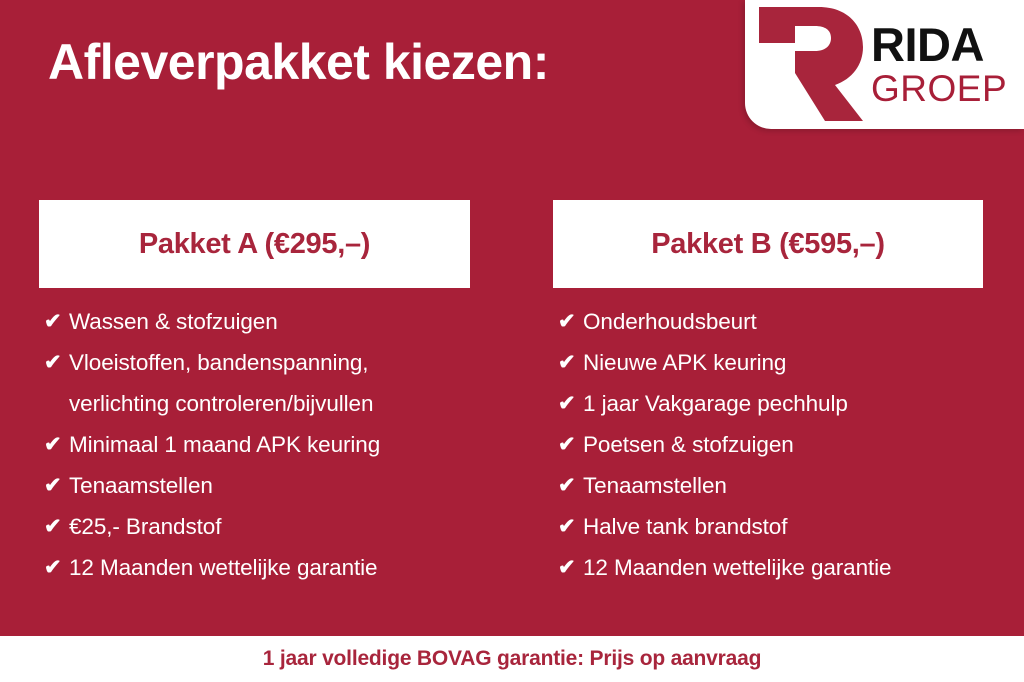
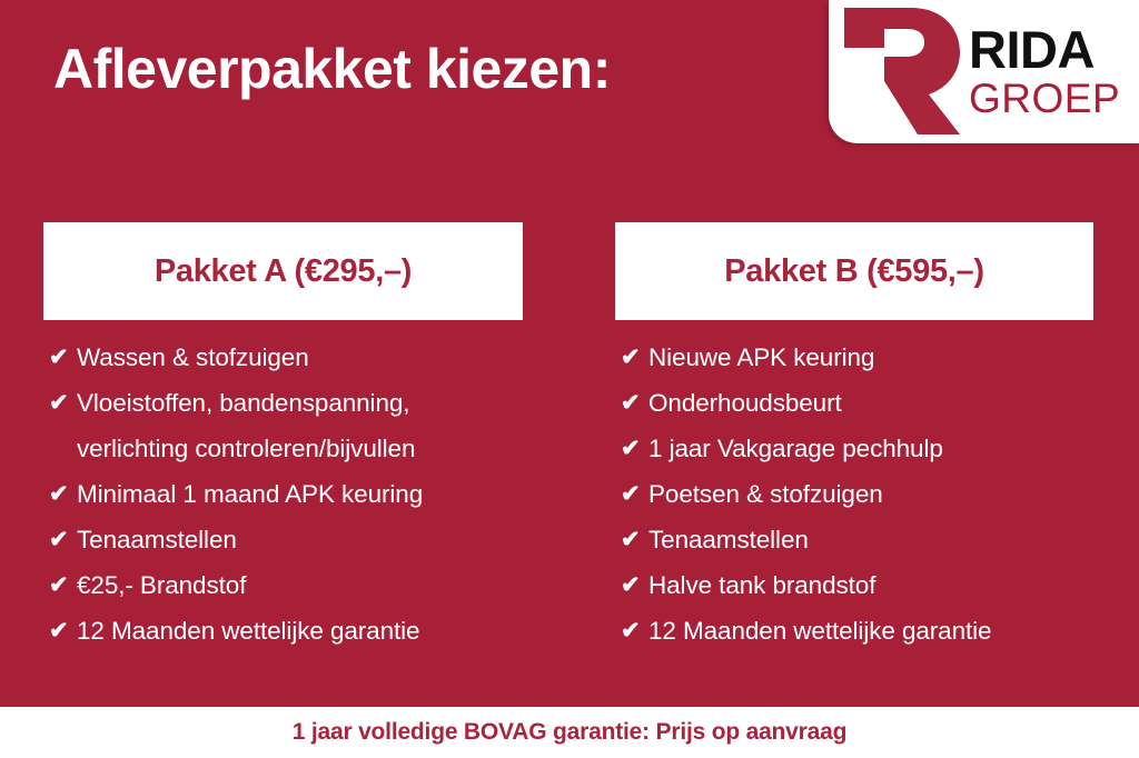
  RIDA
  GROEP
  Afleverpakket kiezen:
  Pakket A (€295,–)
  ✔
  Wassen & stofzuigen
  ✔
  Vloeistoffen, bandenspanning, verlichting controleren/bijvullen
  ✔
  Minimaal 1 maand APK keuring
  ✔
  Tenaamstellen
  ✔
  €25,- Brandstof
  ✔
  12 Maanden wettelijke garantie
  Pakket B (€595,–)
  ✔
- Onderhoudsbeurt
+ Nieuwe APK keuring
  ✔
- Nieuwe APK keuring
+ Onderhoudsbeurt
  ✔
  1 jaar Vakgarage pechhulp
  ✔
  Poetsen & stofzuigen
  ✔
  Tenaamstellen
  ✔
  Halve tank brandstof
  ✔
  12 Maanden wettelijke garantie
  1 jaar volledige BOVAG garantie: Prijs op aanvraag
